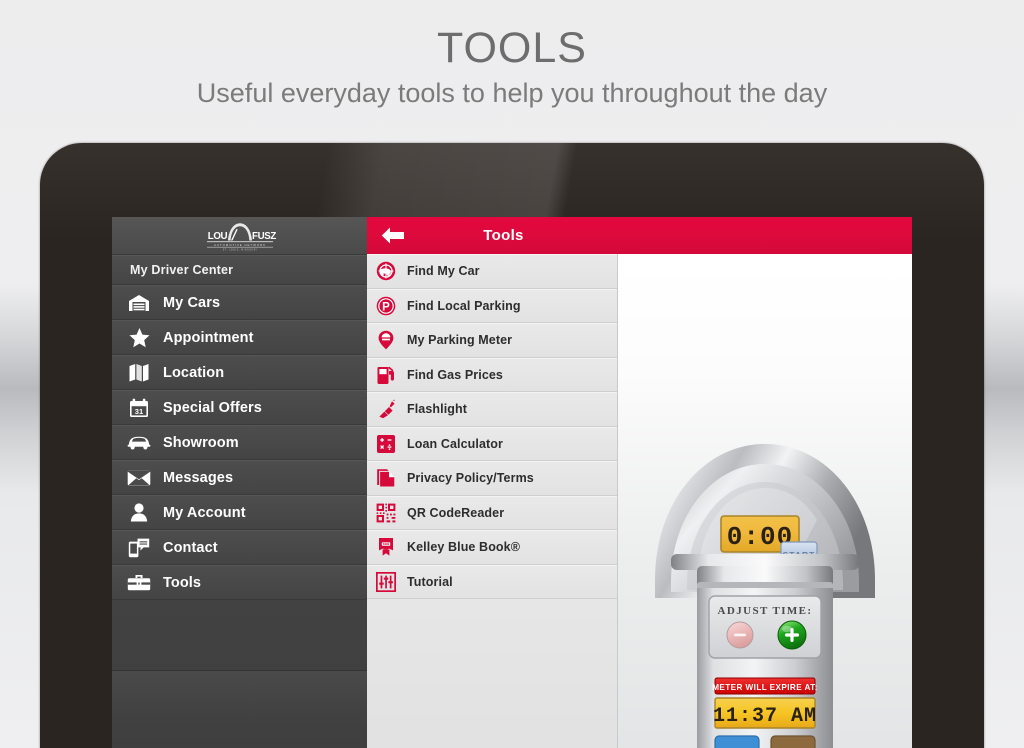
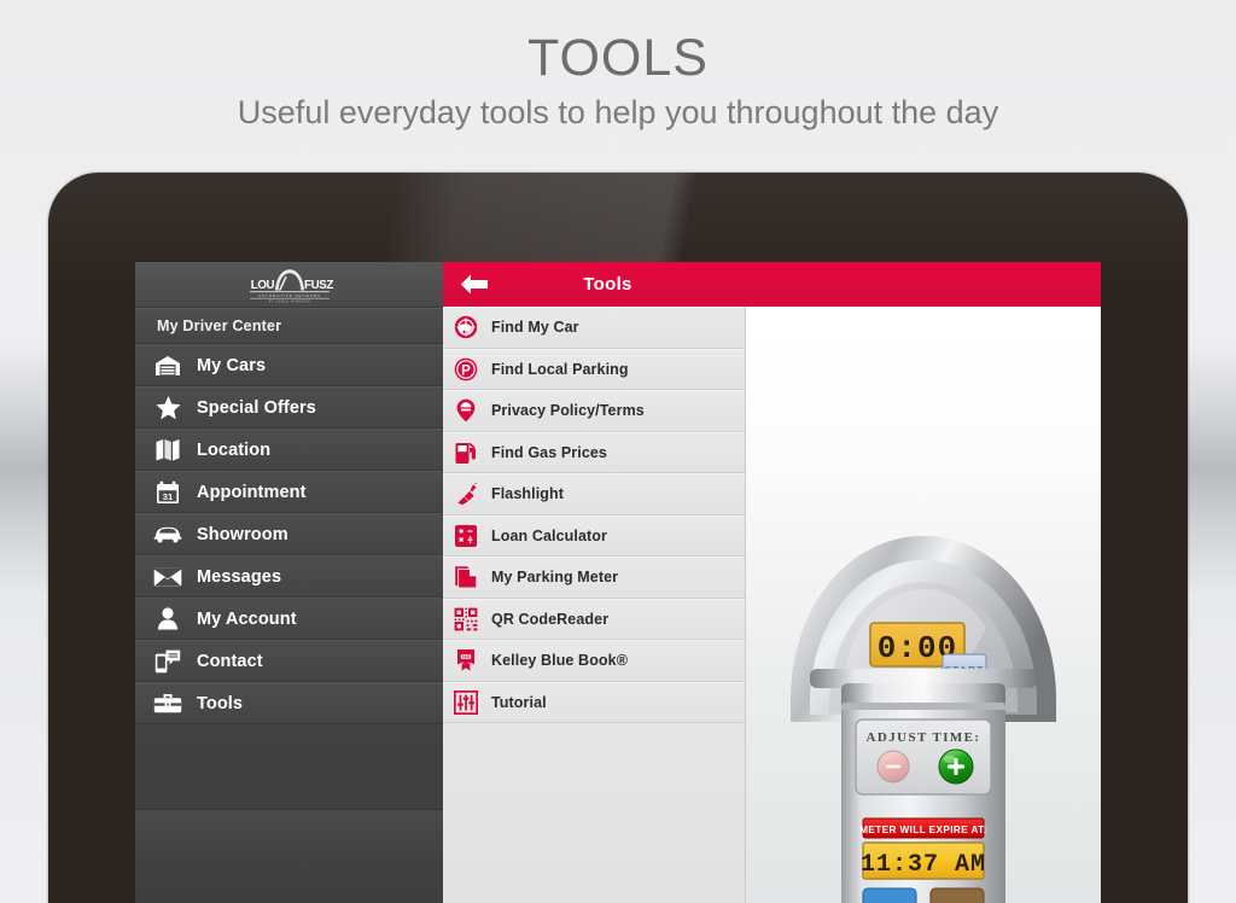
  TOOLS
  Useful everyday tools to help you throughout the day
  LOU
  FUSZ
  My Driver Center
  My Cars
- Appointment
+ Special Offers
  Location
  31
- Special Offers
+ Appointment
  Showroom
  Messages
  My Account
  Contact
  Tools
  Tools
  Find My Car
  P
  Find Local Parking
- My Parking Meter
+ Privacy Policy/Terms
  Find Gas Prices
  Flashlight
  Loan Calculator
- Privacy Policy/Terms
+ My Parking Meter
  QR CodeReader
  Kelley Blue Book®
  Tutorial
  0:00
  ADJUST TIME:
  METER WILL EXPIRE AT:
  11:37 AM
